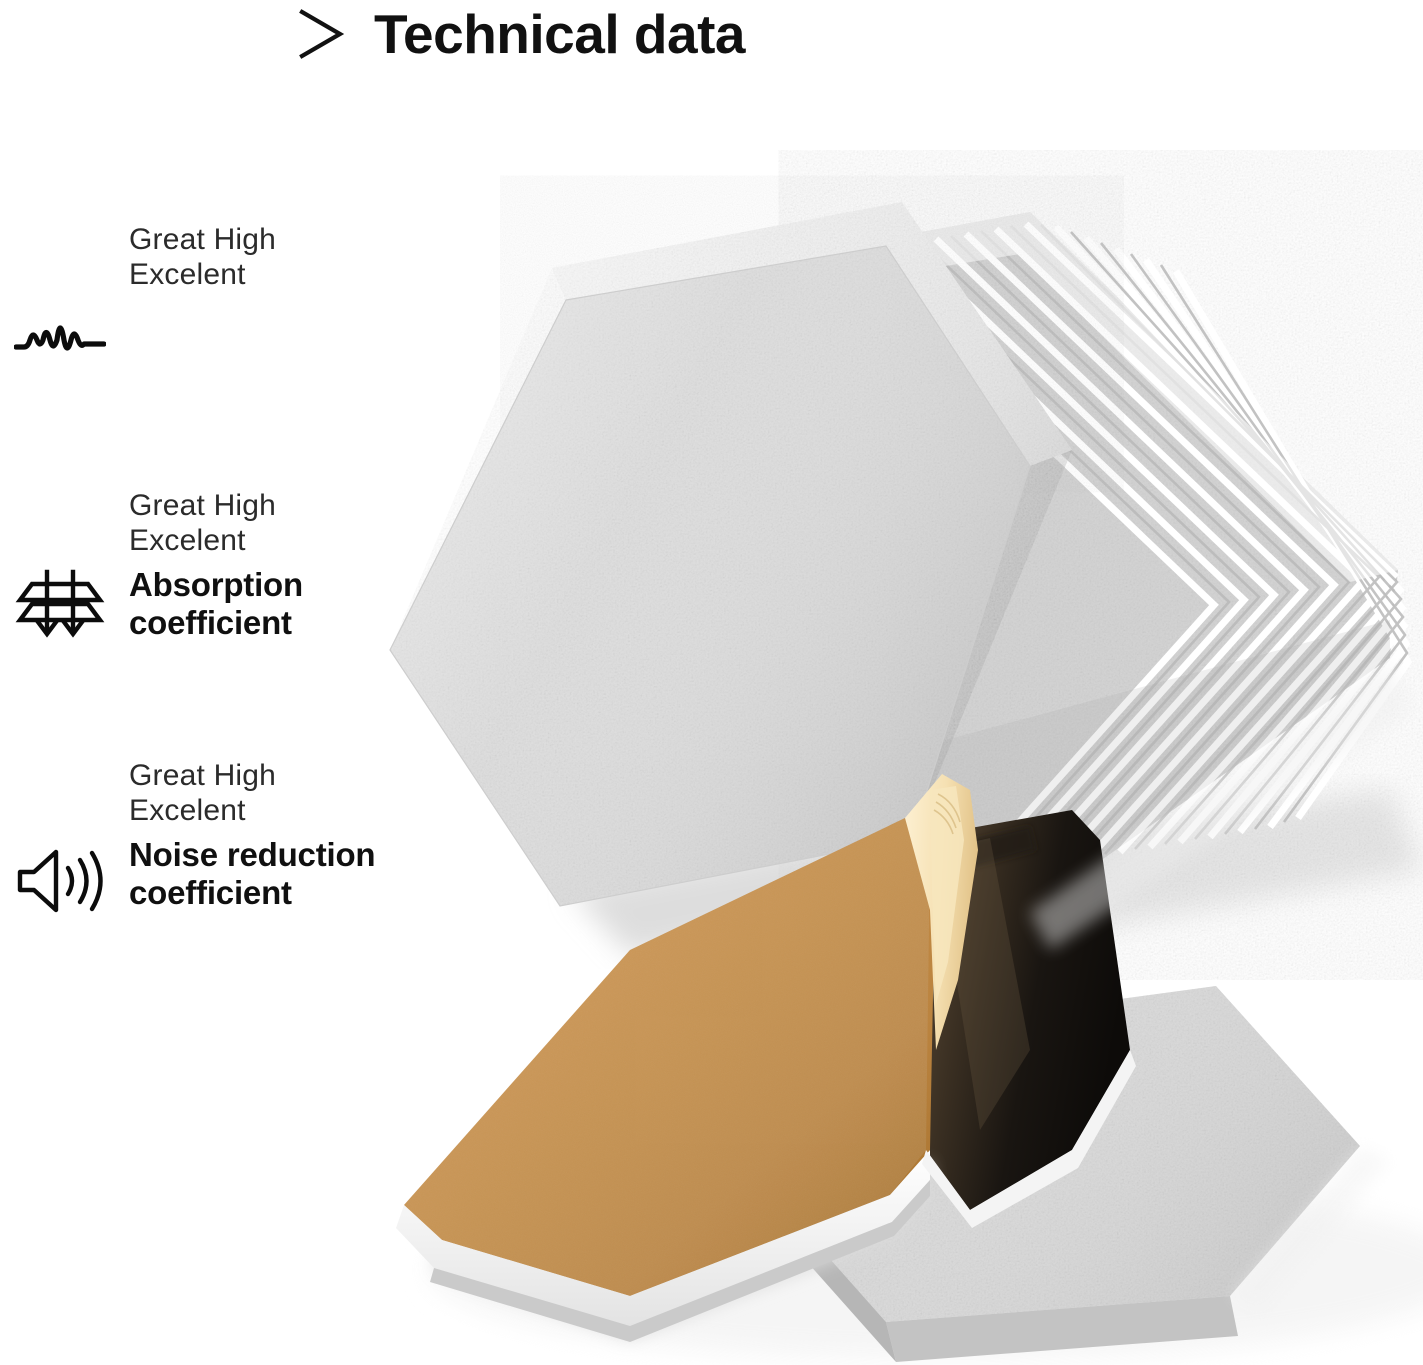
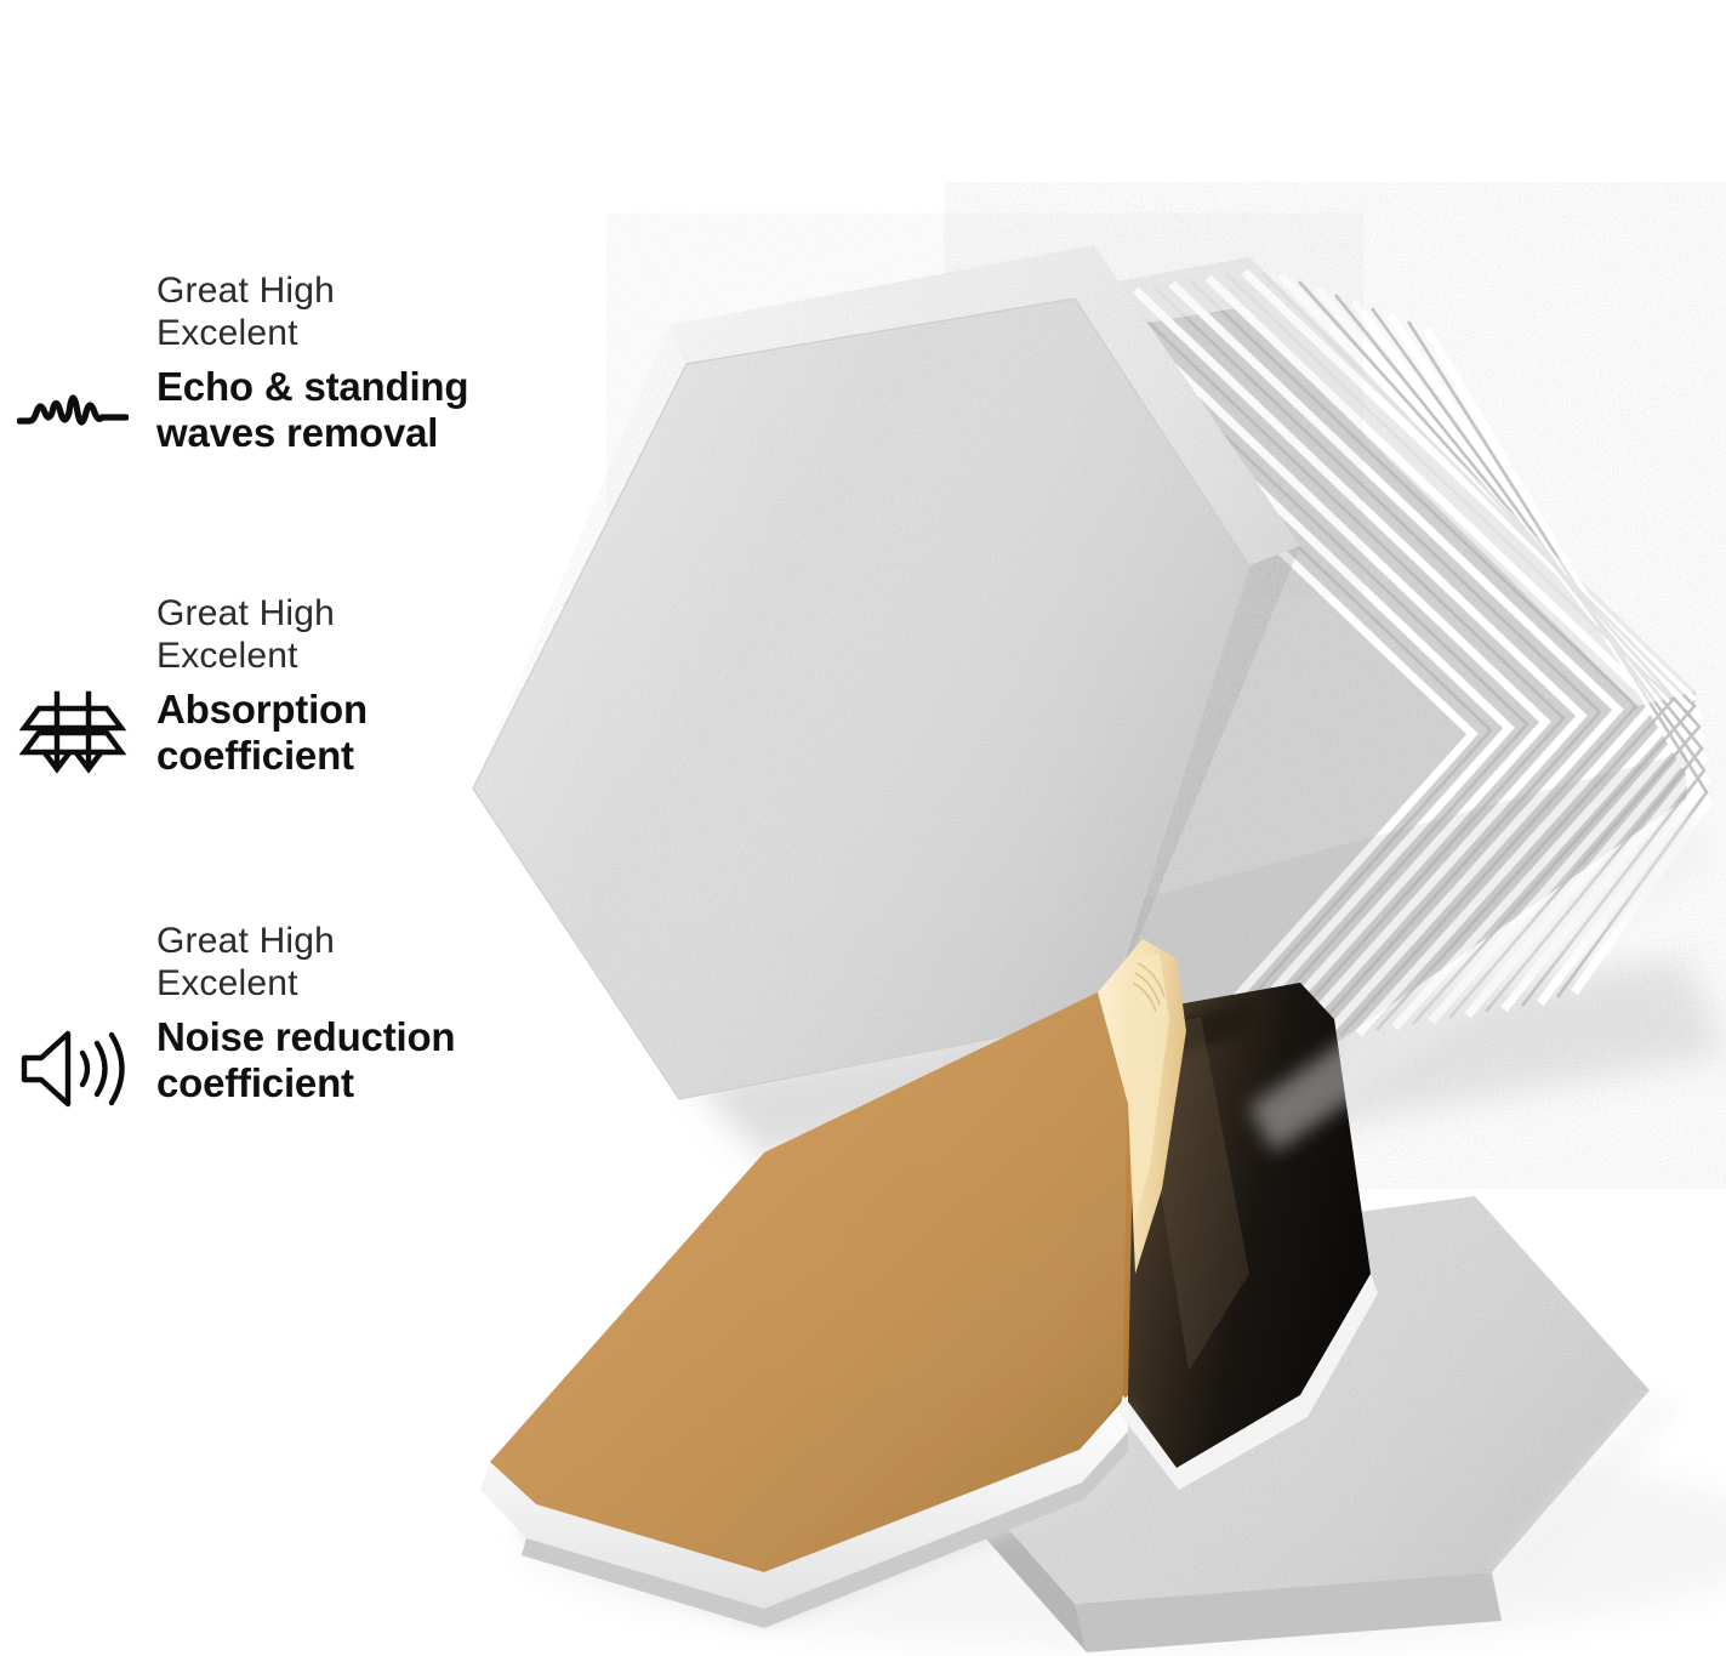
- Technical data
  Great High
  Excelent
+ Echo & standing
+ waves removal
  Great High
  Excelent
  Absorption
  coefficient
  Great High
  Excelent
  Noise reduction
  coefficient
